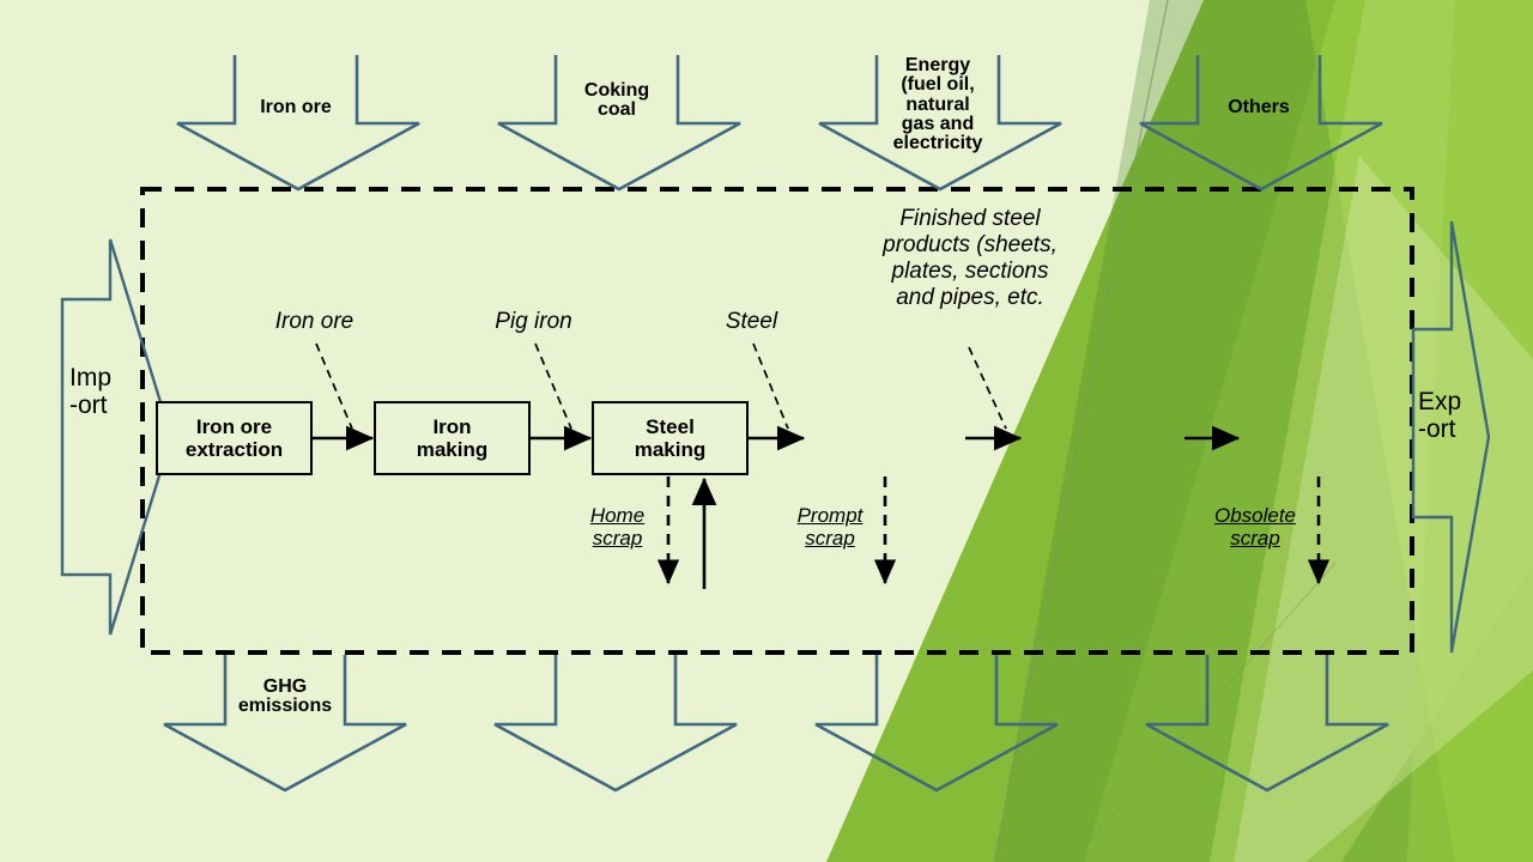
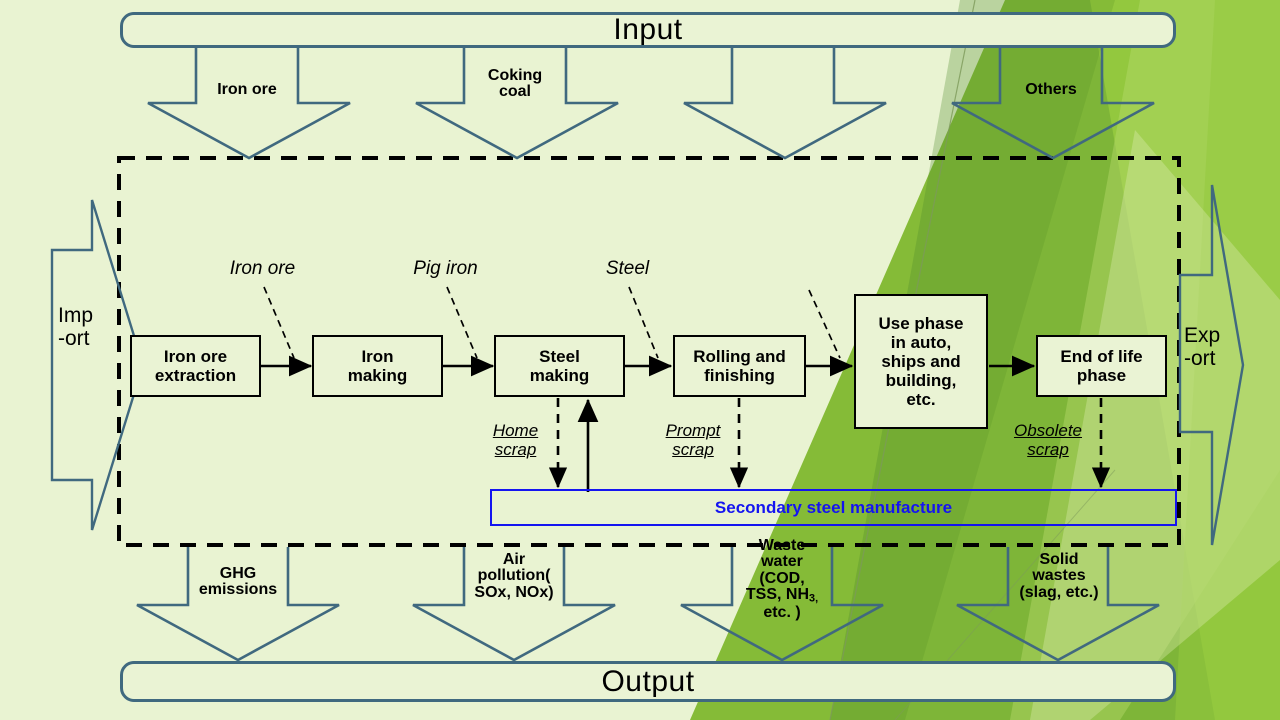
+ Input
  Iron ore
  Coking
  coal
- Energy
- (fuel oil,
- natural
- gas and
- electricity
  Others
  Imp
  -ort
  Exp
  -ort
  Iron ore
  Pig iron
  Steel
- Finished steel
- products (sheets,
- plates, sections
- and pipes, etc.
  Iron ore
  extraction
  Iron
  making
  Steel
  making
+ Rolling and
+ finishing
+ Use phase
+ in auto,
+ ships and
+ building,
+ etc.
+ End of life
+ phase
  Home
  scrap
  Prompt
  scrap
  Obsolete
  scrap
+ Secondary steel manufacture
  GHG
  emissions
+ Air
+ pollution(
+ SOx, NOx)
+ Waste
+ water
+ (COD,
+ TSS, NH3,
+ etc. )
+ Solid
+ wastes
+ (slag, etc.)
+ Output
